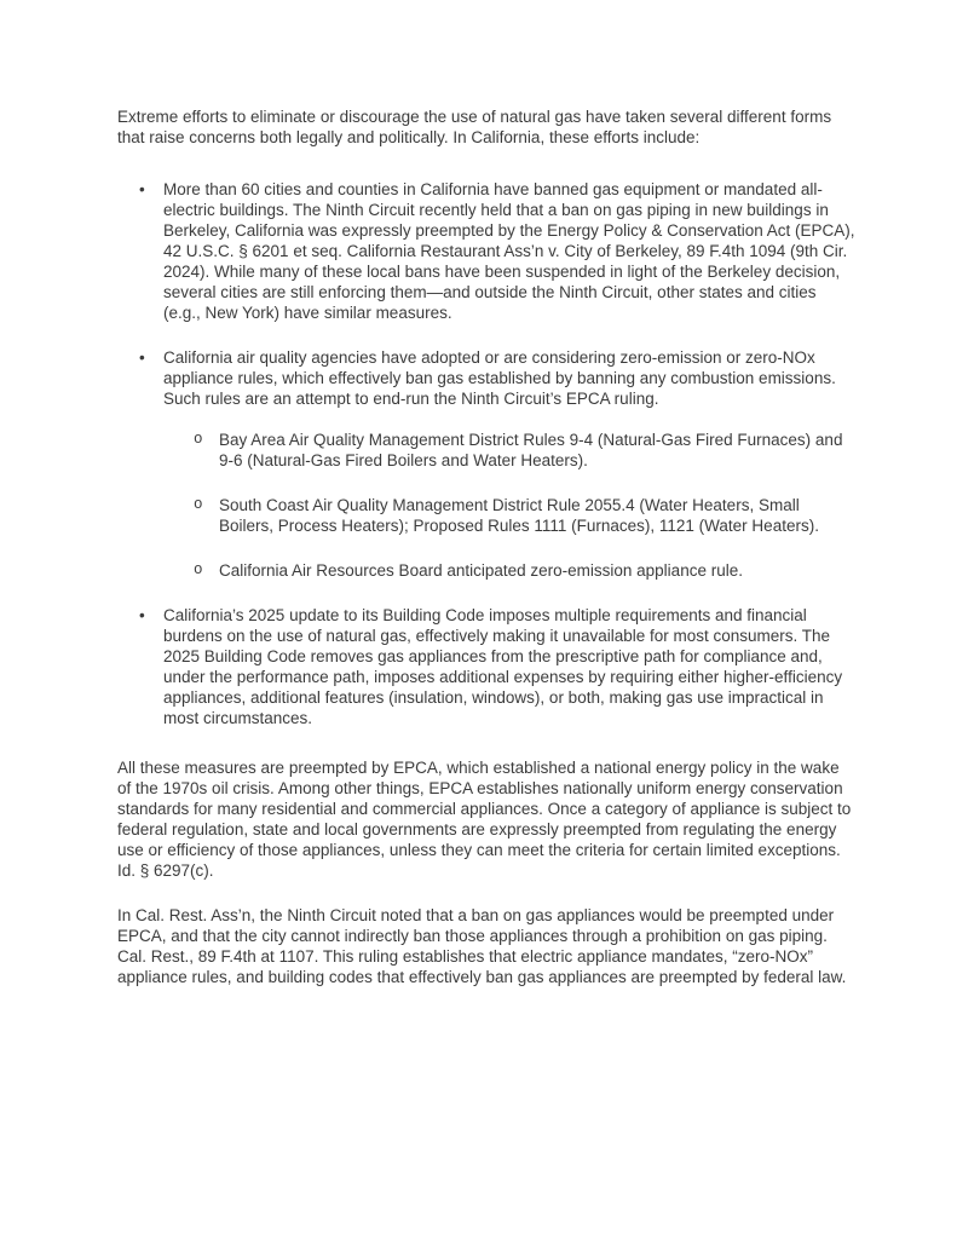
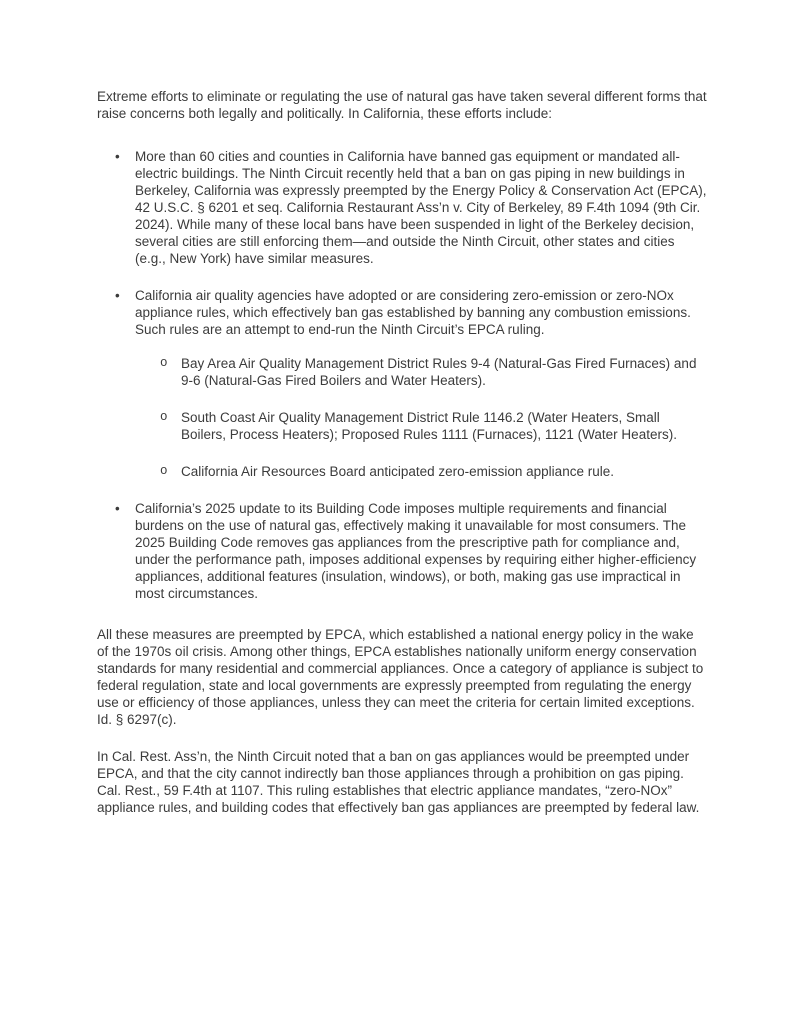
- Extreme efforts to eliminate or discourage the use of natural gas have taken several different forms that raise concerns both legally and politically. In California, these efforts include:
+ Extreme efforts to eliminate or regulating the use of natural gas have taken several different forms that raise concerns both legally and politically. In California, these efforts include:
  •
  More than 60 cities and counties in California have banned gas equipment or mandated all-electric buildings. The Ninth Circuit recently held that a ban on gas piping in new buildings in Berkeley, California was expressly preempted by the Energy Policy & Conservation Act (EPCA), 42 U.S.C. § 6201 et seq. California Restaurant Ass’n v. City of Berkeley, 89 F.4th 1094 (9th Cir. 2024). While many of these local bans have been suspended in light of the Berkeley decision, several cities are still enforcing them—and outside the Ninth Circuit, other states and cities (e.g., New York) have similar measures.
  •
  California air quality agencies have adopted or are considering zero-emission or zero-NOx appliance rules, which effectively ban gas established by banning any combustion emissions. Such rules are an attempt to end-run the Ninth Circuit’s EPCA ruling.
  o
  Bay Area Air Quality Management District Rules 9-4 (Natural-Gas Fired Furnaces) and 9-6 (Natural-Gas Fired Boilers and Water Heaters).
  o
- South Coast Air Quality Management District Rule 2055.4 (Water Heaters, Small Boilers, Process Heaters); Proposed Rules 1111 (Furnaces), 1121 (Water Heaters).
+ South Coast Air Quality Management District Rule 1146.2 (Water Heaters, Small Boilers, Process Heaters); Proposed Rules 1111 (Furnaces), 1121 (Water Heaters).
  o
  California Air Resources Board anticipated zero-emission appliance rule.
  •
  California’s 2025 update to its Building Code imposes multiple requirements and financial burdens on the use of natural gas, effectively making it unavailable for most consumers. The 2025 Building Code removes gas appliances from the prescriptive path for compliance and, under the performance path, imposes additional expenses by requiring either higher-efficiency appliances, additional features (insulation, windows), or both, making gas use impractical in most circumstances.
  All these measures are preempted by EPCA, which established a national energy policy in the wake of the 1970s oil crisis. Among other things, EPCA establishes nationally uniform energy conservation standards for many residential and commercial appliances. Once a category of appliance is subject to federal regulation, state and local governments are expressly preempted from regulating the energy use or efficiency of those appliances, unless they can meet the criteria for certain limited exceptions. Id. § 6297(c).
- In Cal. Rest. Ass’n, the Ninth Circuit noted that a ban on gas appliances would be preempted under EPCA, and that the city cannot indirectly ban those appliances through a prohibition on gas piping. Cal. Rest., 89 F.4th at 1107. This ruling establishes that electric appliance mandates, “zero-NOx” appliance rules, and building codes that effectively ban gas appliances are preempted by federal law.
+ In Cal. Rest. Ass’n, the Ninth Circuit noted that a ban on gas appliances would be preempted under EPCA, and that the city cannot indirectly ban those appliances through a prohibition on gas piping. Cal. Rest., 59 F.4th at 1107. This ruling establishes that electric appliance mandates, “zero-NOx” appliance rules, and building codes that effectively ban gas appliances are preempted by federal law.
